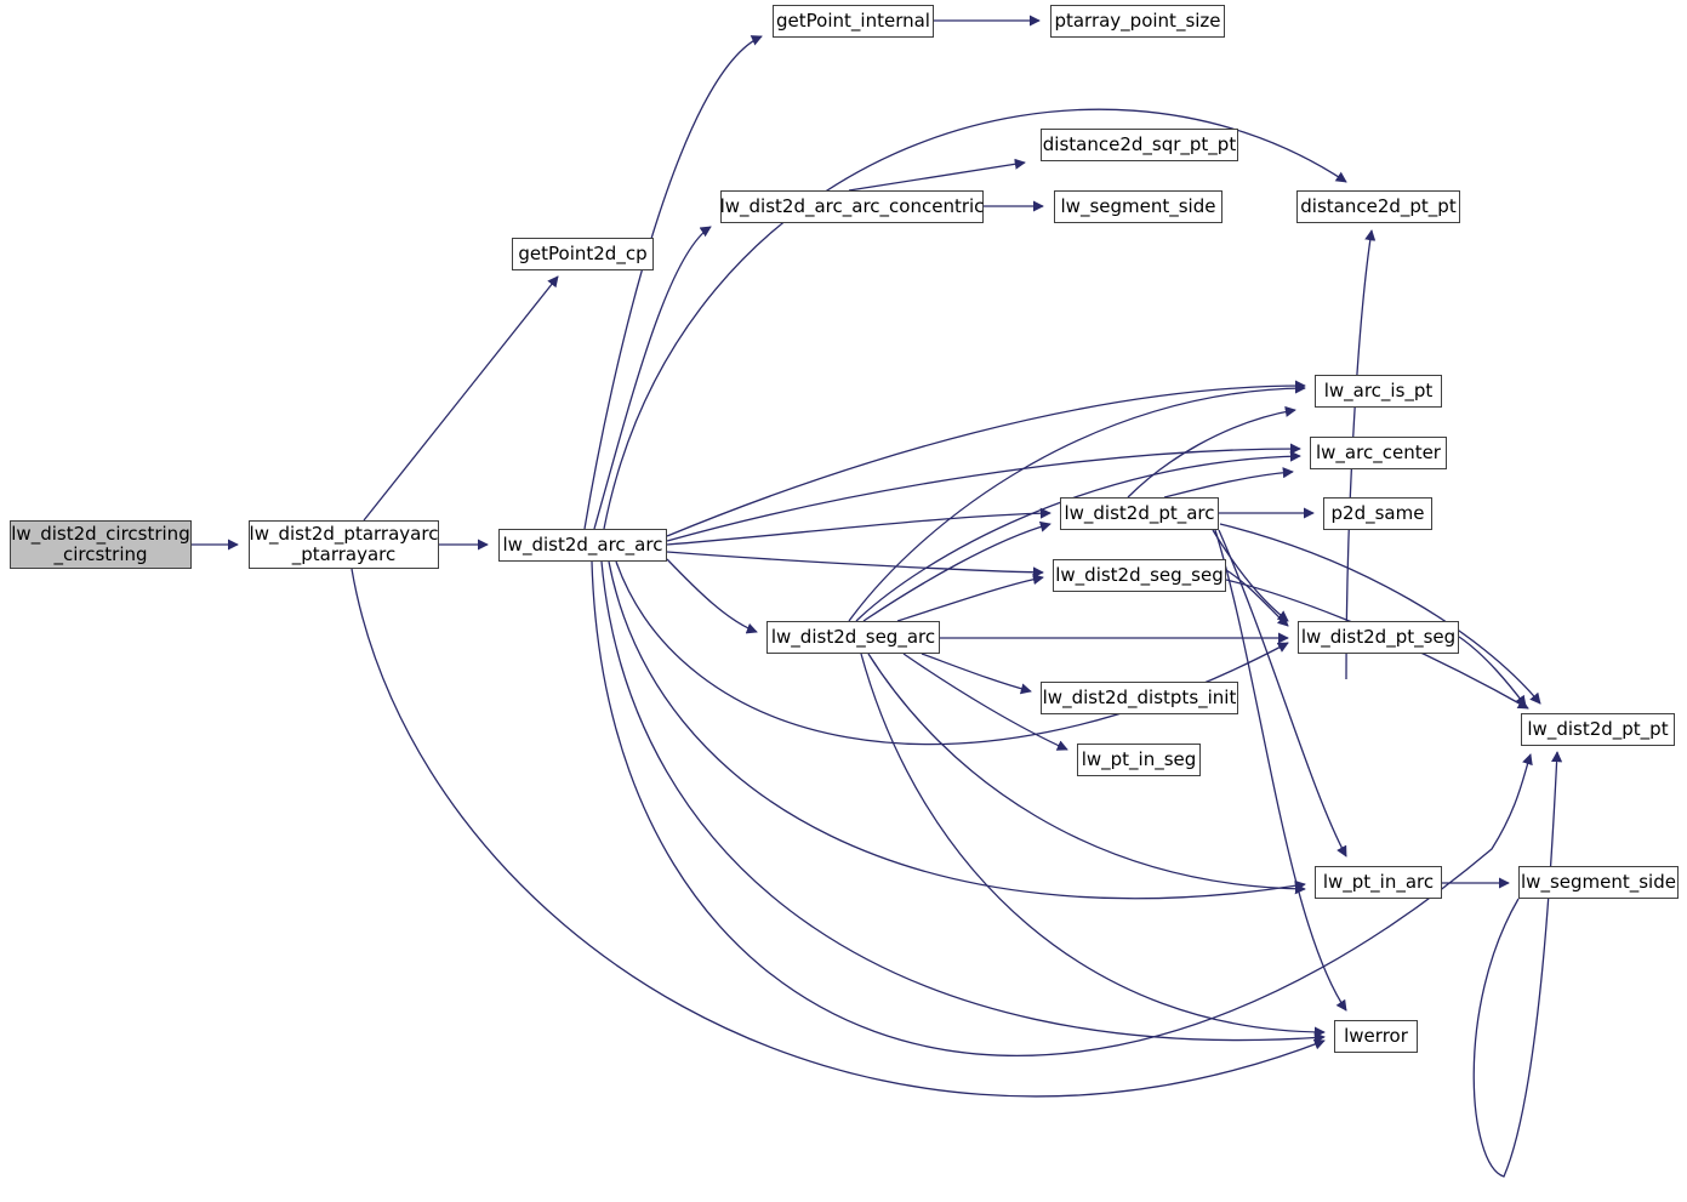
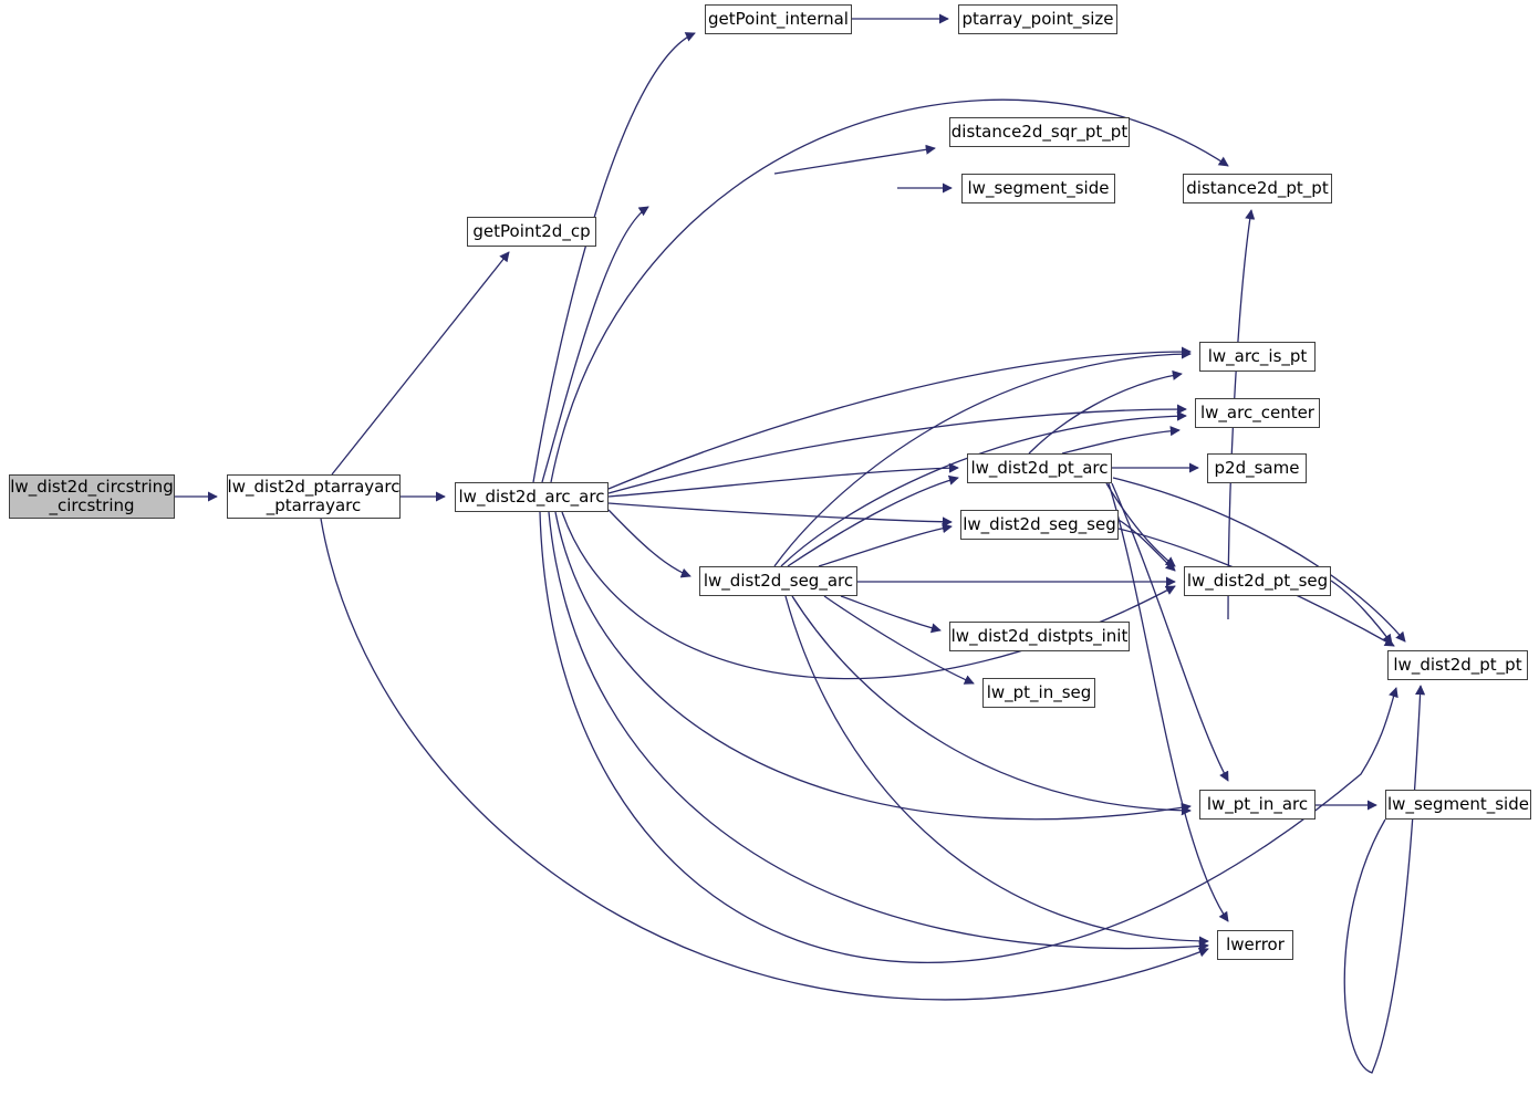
  lw_dist2d_circstring
  _circstring
  lw_dist2d_ptarrayarc
  _ptarrayarc
  getPoint2d_cp
  lw_dist2d_arc_arc
  getPoint_internal
  ptarray_point_size
- lw_dist2d_arc_arc_concentric
  distance2d_sqr_pt_pt
  lw_segment_side
  distance2d_pt_pt
  lw_arc_is_pt
  lw_arc_center
  p2d_same
  lw_dist2d_pt_arc
  lw_dist2d_seg_seg
  lw_dist2d_seg_arc
  lw_dist2d_pt_seg
  lw_dist2d_distpts_init
  lw_pt_in_seg
  lw_dist2d_pt_pt
  lw_pt_in_arc
  lw_segment_side
  lwerror
